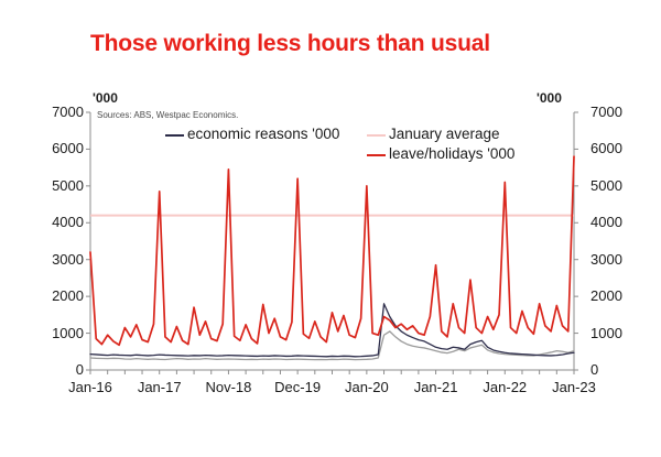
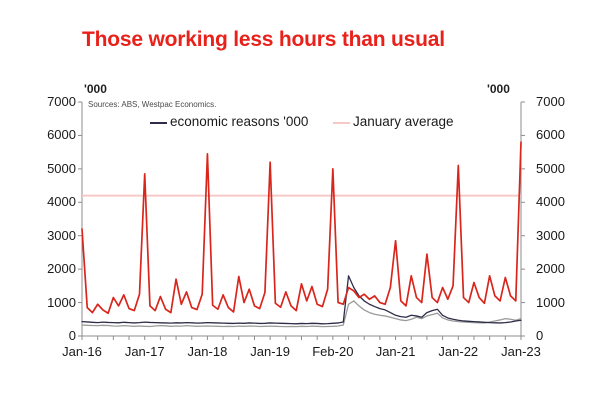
  Those working less hours than usual
  '000
  '000
  Sources: ABS, Westpac Economics.
  economic reasons '000
  January average
- leave/holidays '000
  0
  1000
  2000
  3000
  4000
  5000
  6000
  7000
  0
  1000
  2000
  3000
  4000
  5000
  6000
  7000
  Jan-16
  Jan-17
- Nov-18
+ Jan-18
- Dec-19
+ Jan-19
- Jan-20
+ Feb-20
  Jan-21
  Jan-22
  Jan-23
